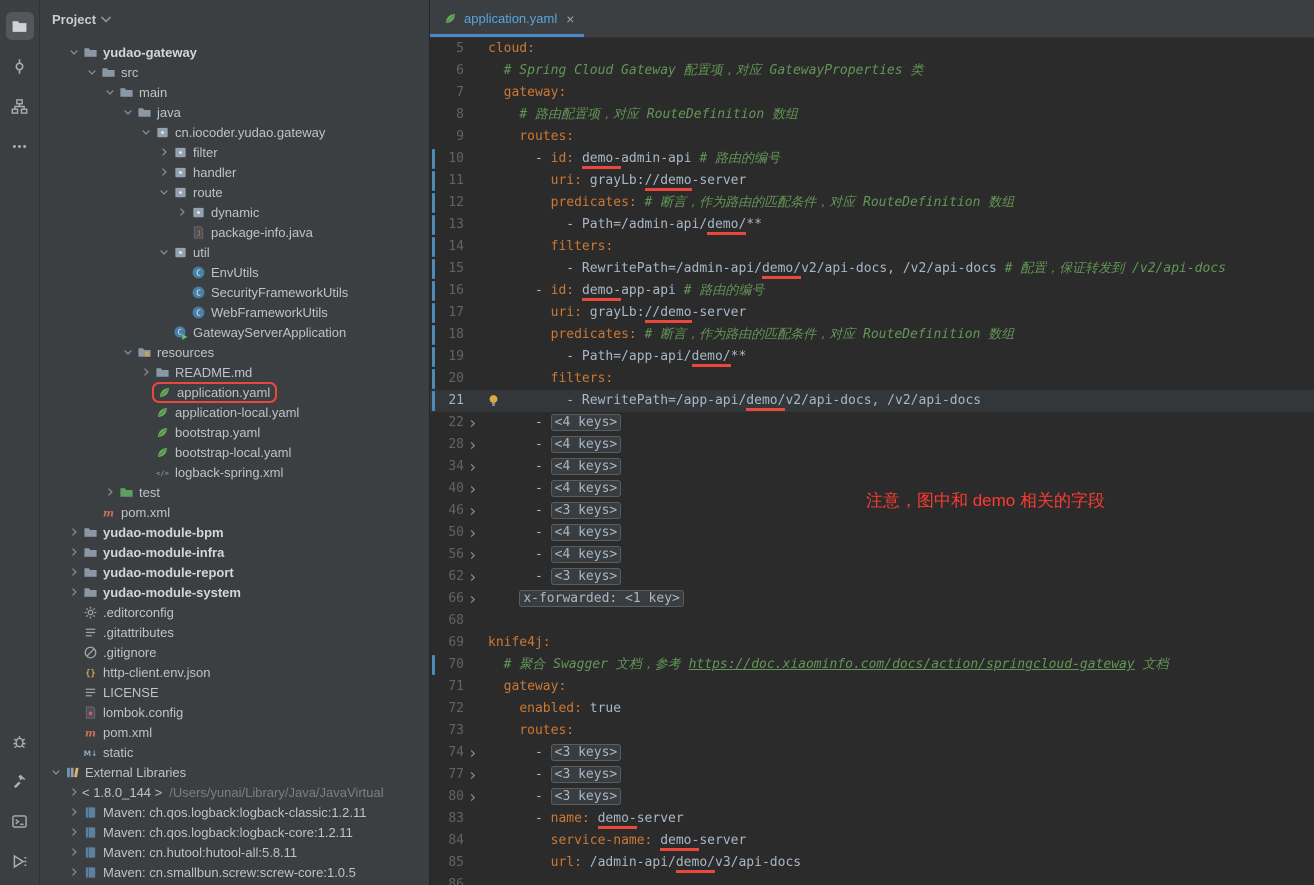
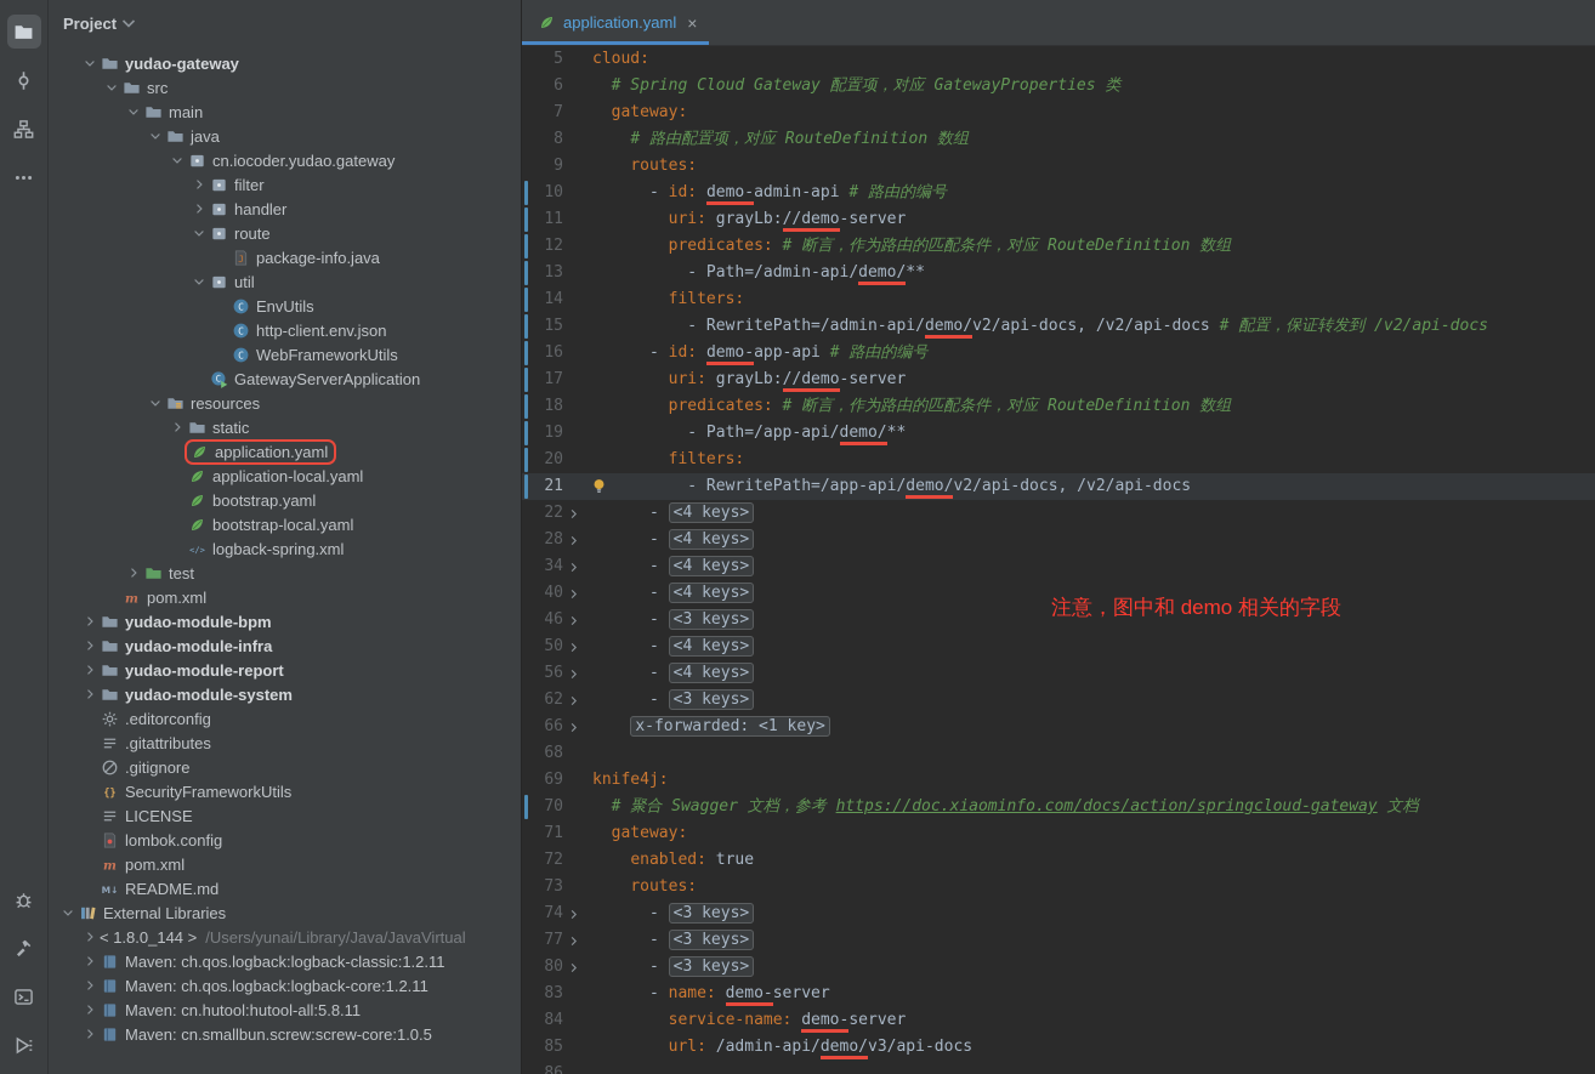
  Project
  yudao-gateway
  src
  main
  java
  cn.iocoder.yudao.gateway
  filter
  handler
  route
- dynamic
  J
  package-info.java
  util
  C
  EnvUtils
  C
- SecurityFrameworkUtils
+ http-client.env.json
  C
  WebFrameworkUtils
  C
  GatewayServerApplication
  resources
- README.md
+ static
  application.yaml
  application-local.yaml
  bootstrap.yaml
  bootstrap-local.yaml
  </>
  logback-spring.xml
  test
  m
  pom.xml
  yudao-module-bpm
  yudao-module-infra
  yudao-module-report
  yudao-module-system
  .editorconfig
  .gitattributes
  .gitignore
  {}
- http-client.env.json
+ SecurityFrameworkUtils
  LICENSE
  lombok.config
  m
  pom.xml
  M↓
- static
+ README.md
  External Libraries
  < 1.8.0_144 >
  /Users/yunai/Library/Java/JavaVirtual
  Maven: ch.qos.logback:logback-classic:1.2.11
  Maven: ch.qos.logback:logback-core:1.2.11
  Maven: cn.hutool:hutool-all:5.8.11
  Maven: cn.smallbun.screw:screw-core:1.0.5
  application.yaml
  ×
  注意，图中和 demo 相关的字段
  5
  cloud:
  6
  # Spring Cloud Gateway 配置项，对应 GatewayProperties 类
  7
  gateway:
  8
  # 路由配置项，对应 RouteDefinition 数组
  9
  routes:
  10
  - id: demo-admin-api # 路由的编号
  11
  uri: grayLb://demo-server
  12
  predicates: # 断言，作为路由的匹配条件，对应 RouteDefinition 数组
  13
  - Path=/admin-api/demo/**
  14
  filters:
  15
  - RewritePath=/admin-api/demo/v2/api-docs, /v2/api-docs # 配置，保证转发到 /v2/api-docs
  16
  - id: demo-app-api # 路由的编号
  17
  uri: grayLb://demo-server
  18
  predicates: # 断言，作为路由的匹配条件，对应 RouteDefinition 数组
  19
  - Path=/app-api/demo/**
  20
  filters:
  21
  - RewritePath=/app-api/demo/v2/api-docs, /v2/api-docs
  22
  - <4 keys>
  28
  - <4 keys>
  34
  - <4 keys>
  40
  - <4 keys>
  46
  - <3 keys>
  50
  - <4 keys>
  56
  - <4 keys>
  62
  - <3 keys>
  66
  x-forwarded: <1 key>
  68
  69
  knife4j:
  70
  # 聚合 Swagger 文档，参考 https://doc.xiaominfo.com/docs/action/springcloud-gateway 文档
  71
  gateway:
  72
  enabled: true
  73
  routes:
  74
  - <3 keys>
  77
  - <3 keys>
  80
  - <3 keys>
  83
  - name: demo-server
  84
  service-name: demo-server
  85
  url: /admin-api/demo/v3/api-docs
